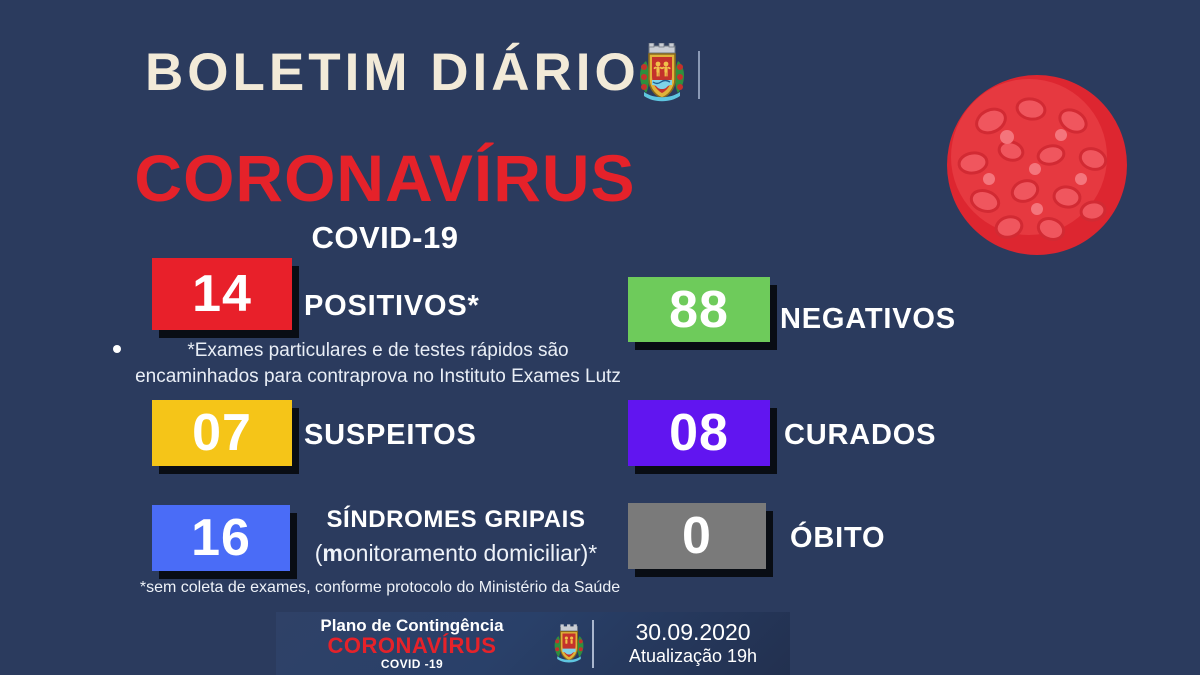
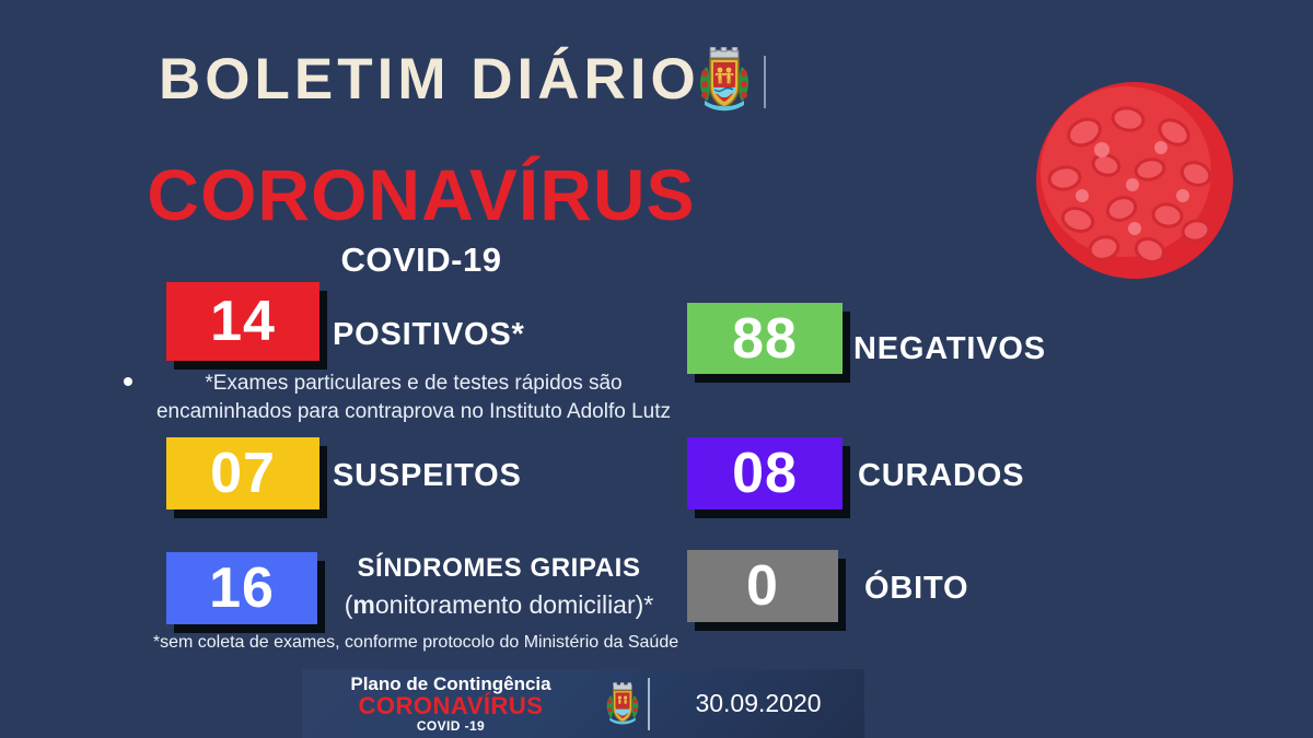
  BOLETIM DIÁRIO
  CORONAVÍRUS
  COVID-19
  14
  POSITIVOS*
  88
  NEGATIVOS
  07
  SUSPEITOS
  08
  CURADOS
  16
  SÍNDROMES GRIPAIS
  (monitoramento domiciliar)*
  0
  ÓBITO
- *Exames particulares e de testes rápidos são encaminhados para contraprova no Instituto Exames Lutz
+ *Exames particulares e de testes rápidos são encaminhados para contraprova no Instituto Adolfo Lutz
  *sem coleta de exames, conforme protocolo do Ministério da Saúde
  Plano de Contingência
  CORONAVÍRUS
  COVID -19
  30.09.2020
- Atualização 19h
